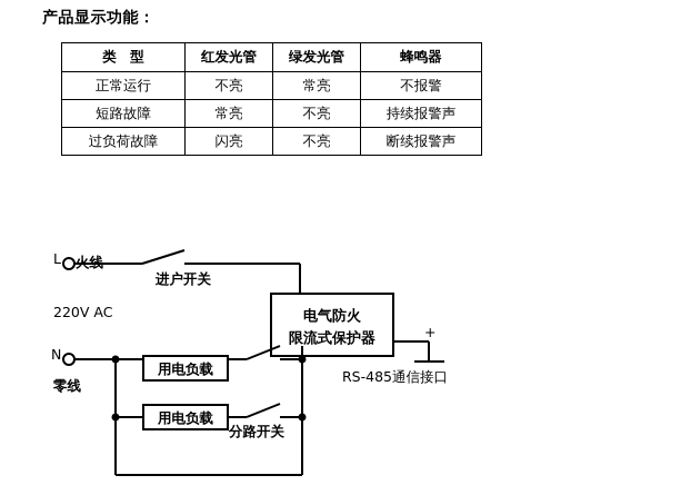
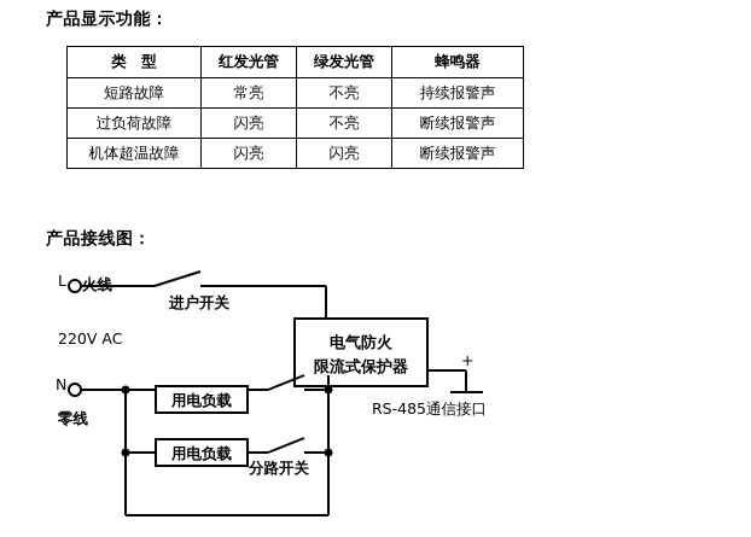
  产品显示功能：
  类 型	红发光管	绿发光管	蜂鸣器
- 正常运行	不亮	常亮	不报警
  短路故障	常亮	不亮	持续报警声
  过负荷故障	闪亮	不亮	断续报警声
+ 机体超温故障	闪亮	闪亮	断续报警声
+ 产品接线图：
  电气防火
  限流式保护器
  用电负载
  用电负载
  L
  火线
  进户开关
  220V AC
  N
  零线
  分路开关
  +
  RS-485通信接口
